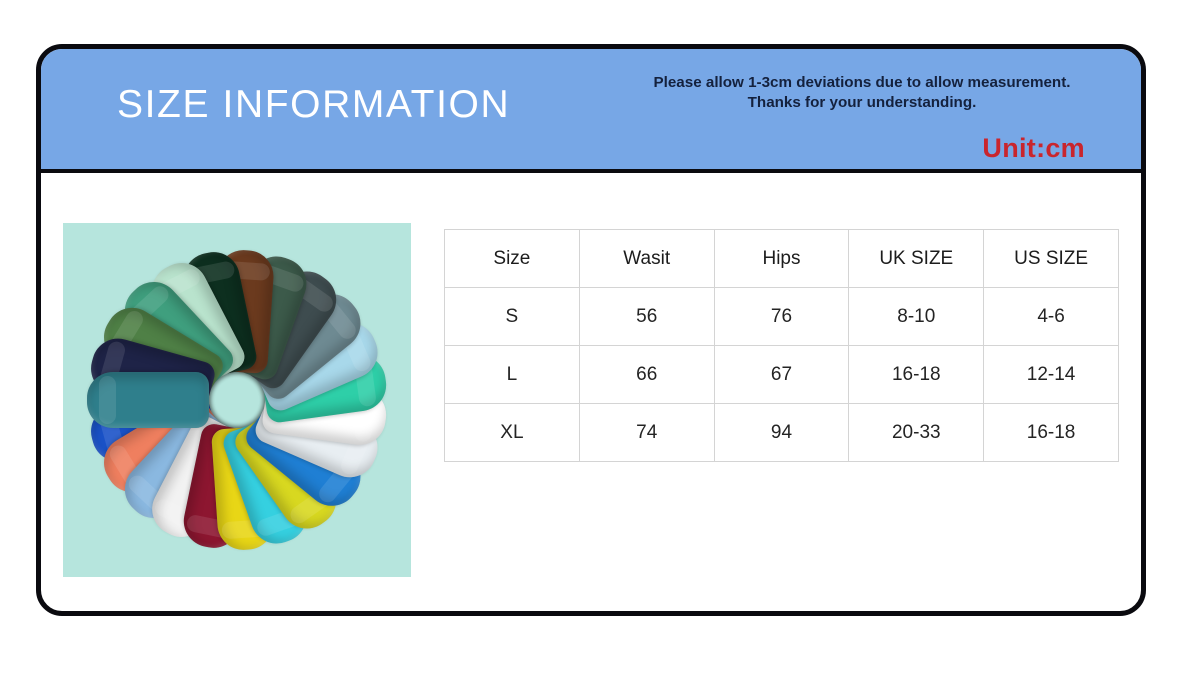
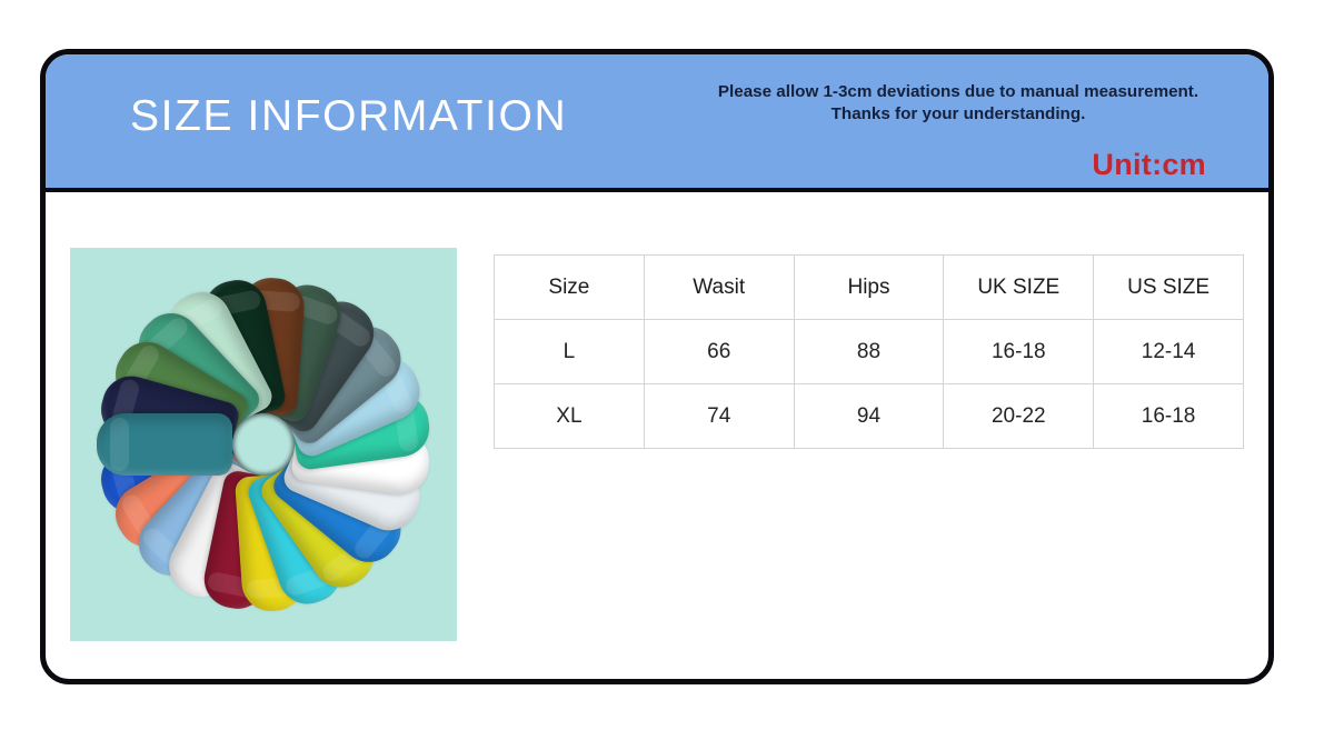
  SIZE INFORMATION
- Please allow 1-3cm deviations due to allow measurement.
+ Please allow 1-3cm deviations due to manual measurement.
  Thanks for your understanding.
  Unit:cm
  Size	Wasit	Hips	UK SIZE	US SIZE
- S	56	76	8-10	4-6
- L	66	67	16-18	12-14
+ L	66	88	16-18	12-14
- XL	74	94	20-33	16-18
+ XL	74	94	20-22	16-18
